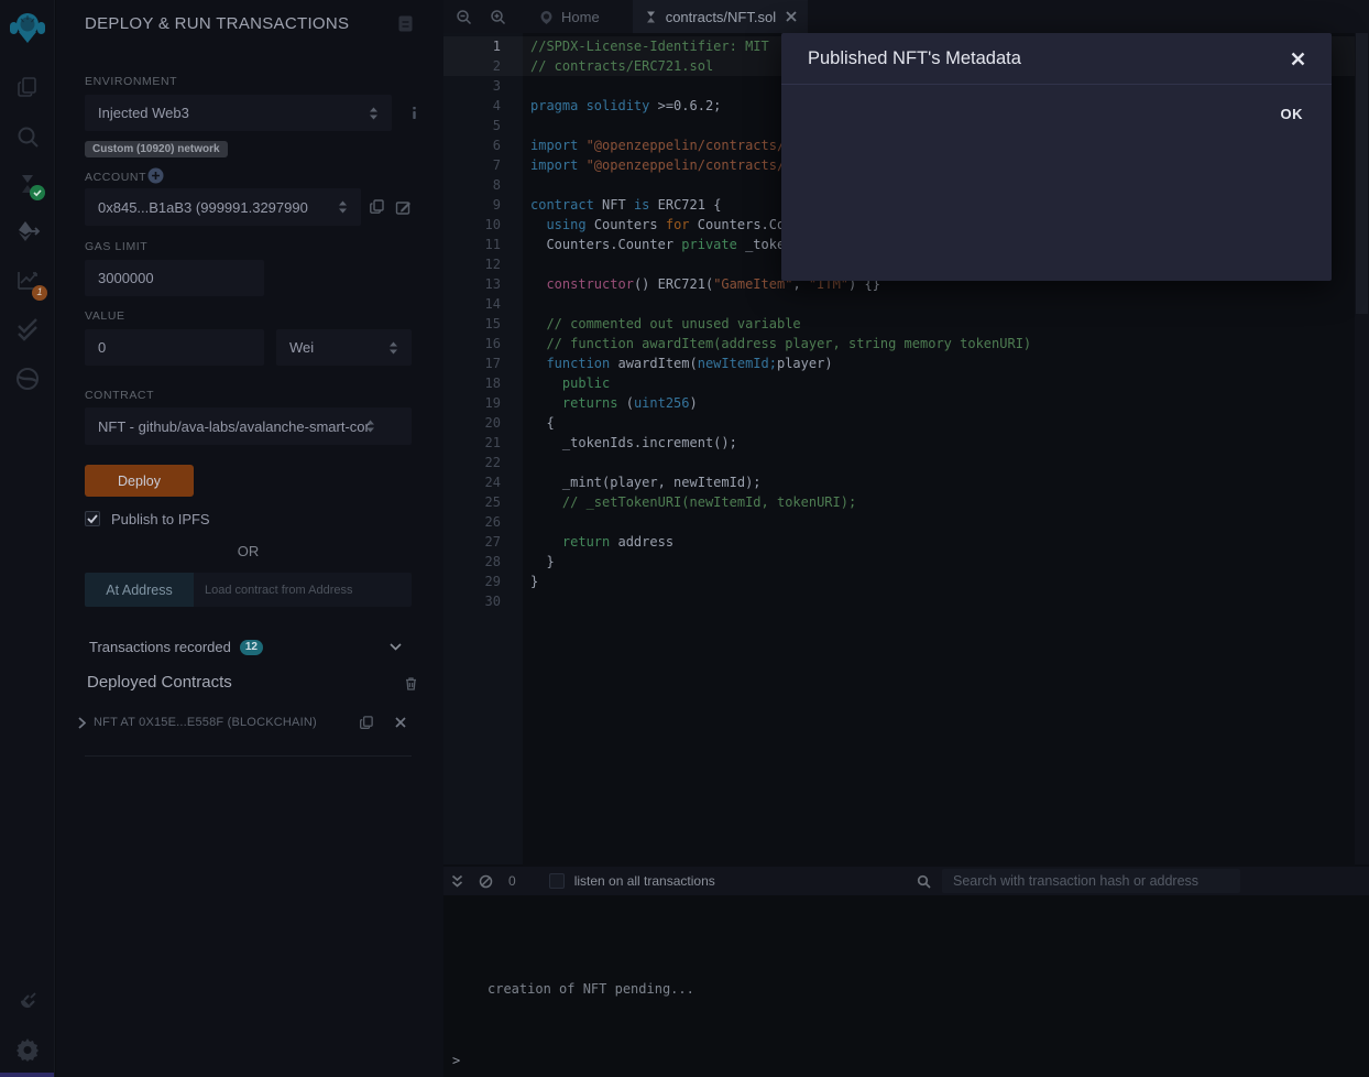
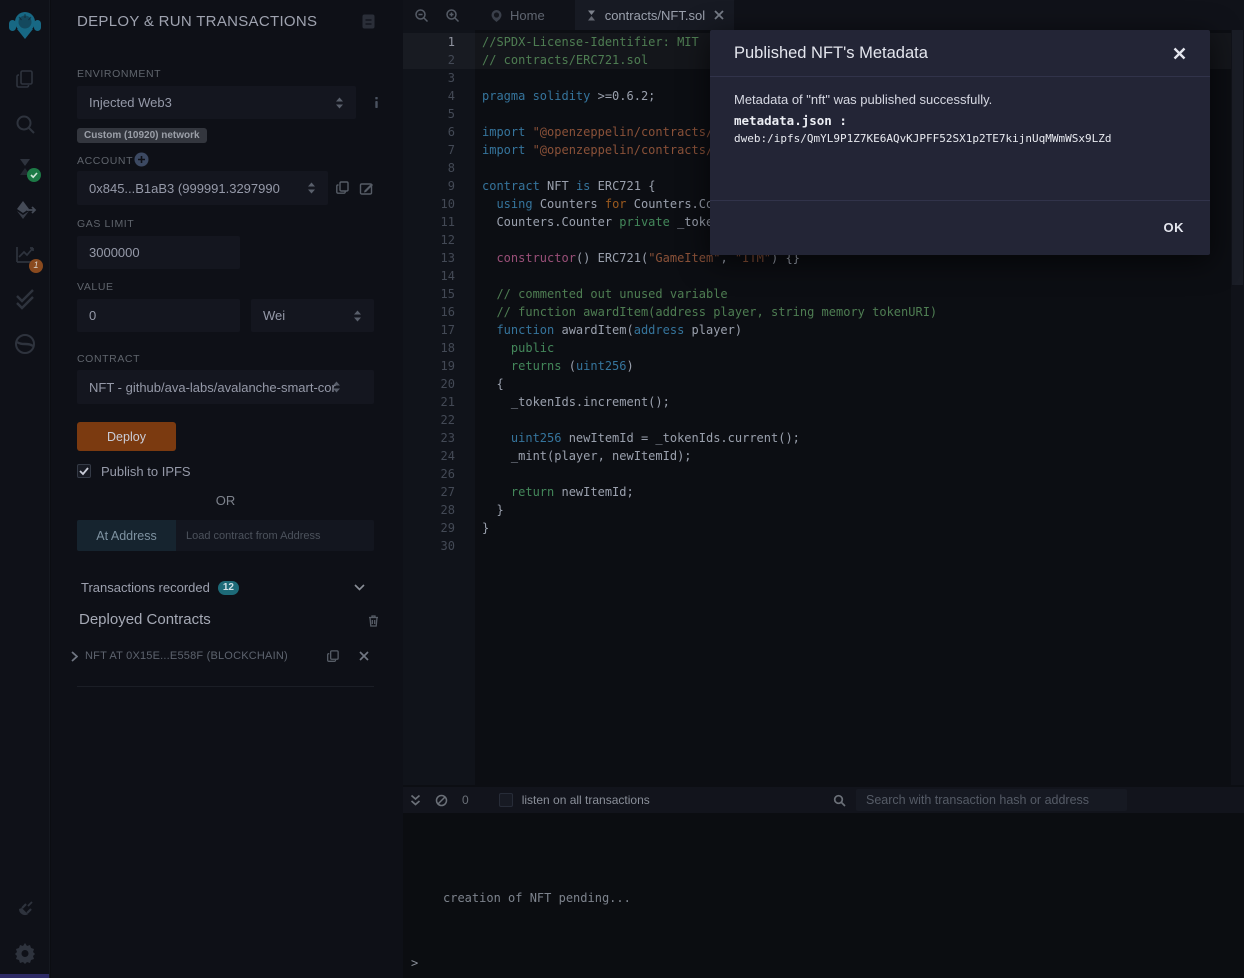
  1
  DEPLOY & RUN TRANSACTIONS
  ENVIRONMENT
  Injected Web3
  Custom (10920) network
  ACCOUNT
  0x845...B1aB3 (999991.3297990
  GAS LIMIT
  3000000
  VALUE
  0
  Wei
  CONTRACT
  NFT - github/ava-labs/avalanche-smart-cor
  Deploy
  Publish to IPFS
  OR
  At Address
  Load contract from Address
  Transactions recorded
  12
  Deployed Contracts
  NFT AT 0X15E...E558F (BLOCKCHAIN)
  Home
  contracts/NFT.sol
  1
  //SPDX-License-Identifier: MIT
  2
  // contracts/ERC721.sol
  3
  4
  pragma solidity >=0.6.2;
  5
  6
  7
  8
  9
  contract NFT is ERC721 {
  10
  using Counters for Counters.C
  11
  Counters.Counter private _tok
  12
  13
  constructor() ERC721("GameItem", "ITM") {}
  14
  15
  // commented out unused variable
  16
  // function awardItem(address player, string memory tokenURI)
  17
- function awardItem(newItemId;player)
+ function awardItem(address player)
  18
  public
  19
  returns (uint256)
  20
  {
  21
  _tokenIds.increment();
  22
+ 23
+ uint256 newItemId = _tokenIds.current();
  24
  _mint(player, newItemId);
- 25
- // _setTokenURI(newItemId, tokenURI);
  26
  27
- return address
+ return newItemId;
  28
  }
  29
  }
  30
  0
  listen on all transactions
  Search with transaction hash or address
  creation of NFT pending...
  >
  Published NFT's Metadata
+ Metadata of "nft" was published successfully.
+ metadata.json :
+ dweb:/ipfs/QmYL9P1Z7KE6AQvKJPFF52SX1p2TE7kijnUqMWmWSx9LZd
  OK
